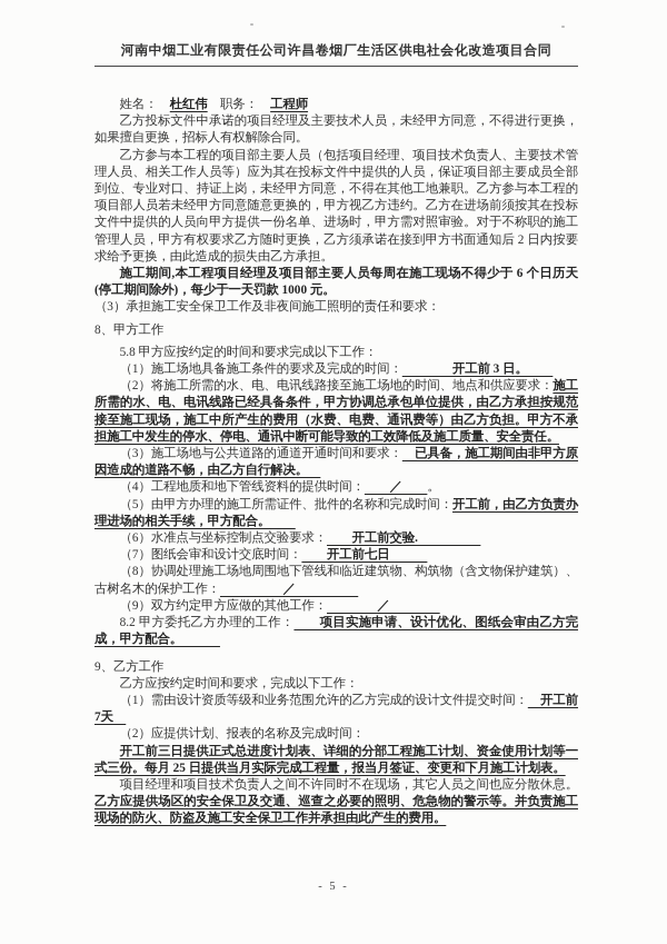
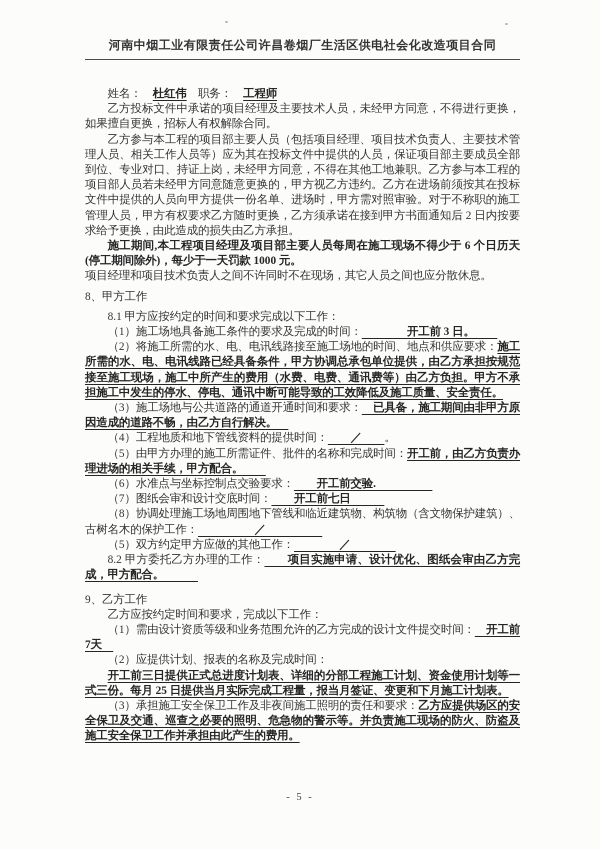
  河南中烟工业有限责任公司许昌卷烟厂生活区供电社会化改造项目合同
  姓名： 杜红伟 职务： 工程师
  乙方投标文件中承诺的项目经理及主要技术人员，未经甲方同意，不得进行更换，如果擅自更换，招标人有权解除合同。
  乙方参与本工程的项目部主要人员（包括项目经理、项目技术负责人、主要技术管理人员、相关工作人员等）应为其在投标文件中提供的人员，保证项目部主要成员全部到位、专业对口、持证上岗，未经甲方同意，不得在其他工地兼职。乙方参与本工程的项目部人员若未经甲方同意随意更换的，甲方视乙方违约。乙方在进场前须按其在投标文件中提供的人员向甲方提供一份名单、进场时，甲方需对照审验。对于不称职的施工管理人员，甲方有权要求乙方随时更换，乙方须承诺在接到甲方书面通知后 2 日内按要求给予更换，由此造成的损失由乙方承担。
  施工期间,本工程项目经理及项目部主要人员每周在施工现场不得少于 6 个日历天(停工期间除外)，每少于一天罚款 1000 元。
- （3）承担施工安全保卫工作及非夜间施工照明的责任和要求：
+ 项目经理和项目技术负责人之间不许同时不在现场，其它人员之间也应分散休息。
  8、甲方工作
- 5.8 甲方应按约定的时间和要求完成以下工作：
+ 8.1 甲方应按约定的时间和要求完成以下工作：
  （1）施工场地具备施工条件的要求及完成的时间： 开工前 3 日。
  （2）将施工所需的水、电、电讯线路接至施工场地的时间、地点和供应要求：施工所需的水、电、电讯线路已经具备条件，甲方协调总承包单位提供，由乙方承担按规范接至施工现场，施工中所产生的费用（水费、电费、通讯费等）由乙方负担。甲方不承担施工中发生的停水、停电、通讯中断可能导致的工效降低及施工质量、安全责任。
  （3）施工场地与公共道路的通道开通时间和要求： 已具备，施工期间由非甲方原因造成的道路不畅，由乙方自行解决。
  （4）工程地质和地下管线资料的提供时间： ／ 。
  （5）由甲方办理的施工所需证件、批件的名称和完成时间：开工前，由乙方负责办理进场的相关手续，甲方配合。
  （6）水准点与坐标控制点交验要求： 开工前交验.
  （7）图纸会审和设计交底时间： 开工前七日
  （8）协调处理施工场地周围地下管线和临近建筑物、构筑物（含文物保护建筑）、古树名木的保护工作： ／
- （9）双方约定甲方应做的其他工作： ／
+ （5）双方约定甲方应做的其他工作： ／
  8.2 甲方委托乙方办理的工作： 项目实施申请、设计优化、图纸会审由乙方完成，甲方配合。
  9、乙方工作
  乙方应按约定时间和要求，完成以下工作：
  （1）需由设计资质等级和业务范围允许的乙方完成的设计文件提交时间： 开工前 7天
  （2）应提供计划、报表的名称及完成时间：
  开工前三日提供正式总进度计划表、详细的分部工程施工计划、资金使用计划等一式三份。每月 25 日提供当月实际完成工程量，报当月签证、变更和下月施工计划表。
- 项目经理和项目技术负责人之间不许同时不在现场，其它人员之间也应分散休息。乙方应提供场区的安全保卫及交通、巡查之必要的照明、危急物的警示等。并负责施工现场的防火、防盗及施工安全保卫工作并承担由此产生的费用。
+ （3）承担施工安全保卫工作及非夜间施工照明的责任和要求：乙方应提供场区的安全保卫及交通、巡查之必要的照明、危急物的警示等。并负责施工现场的防火、防盗及施工安全保卫工作并承担由此产生的费用。
  - 5 -
